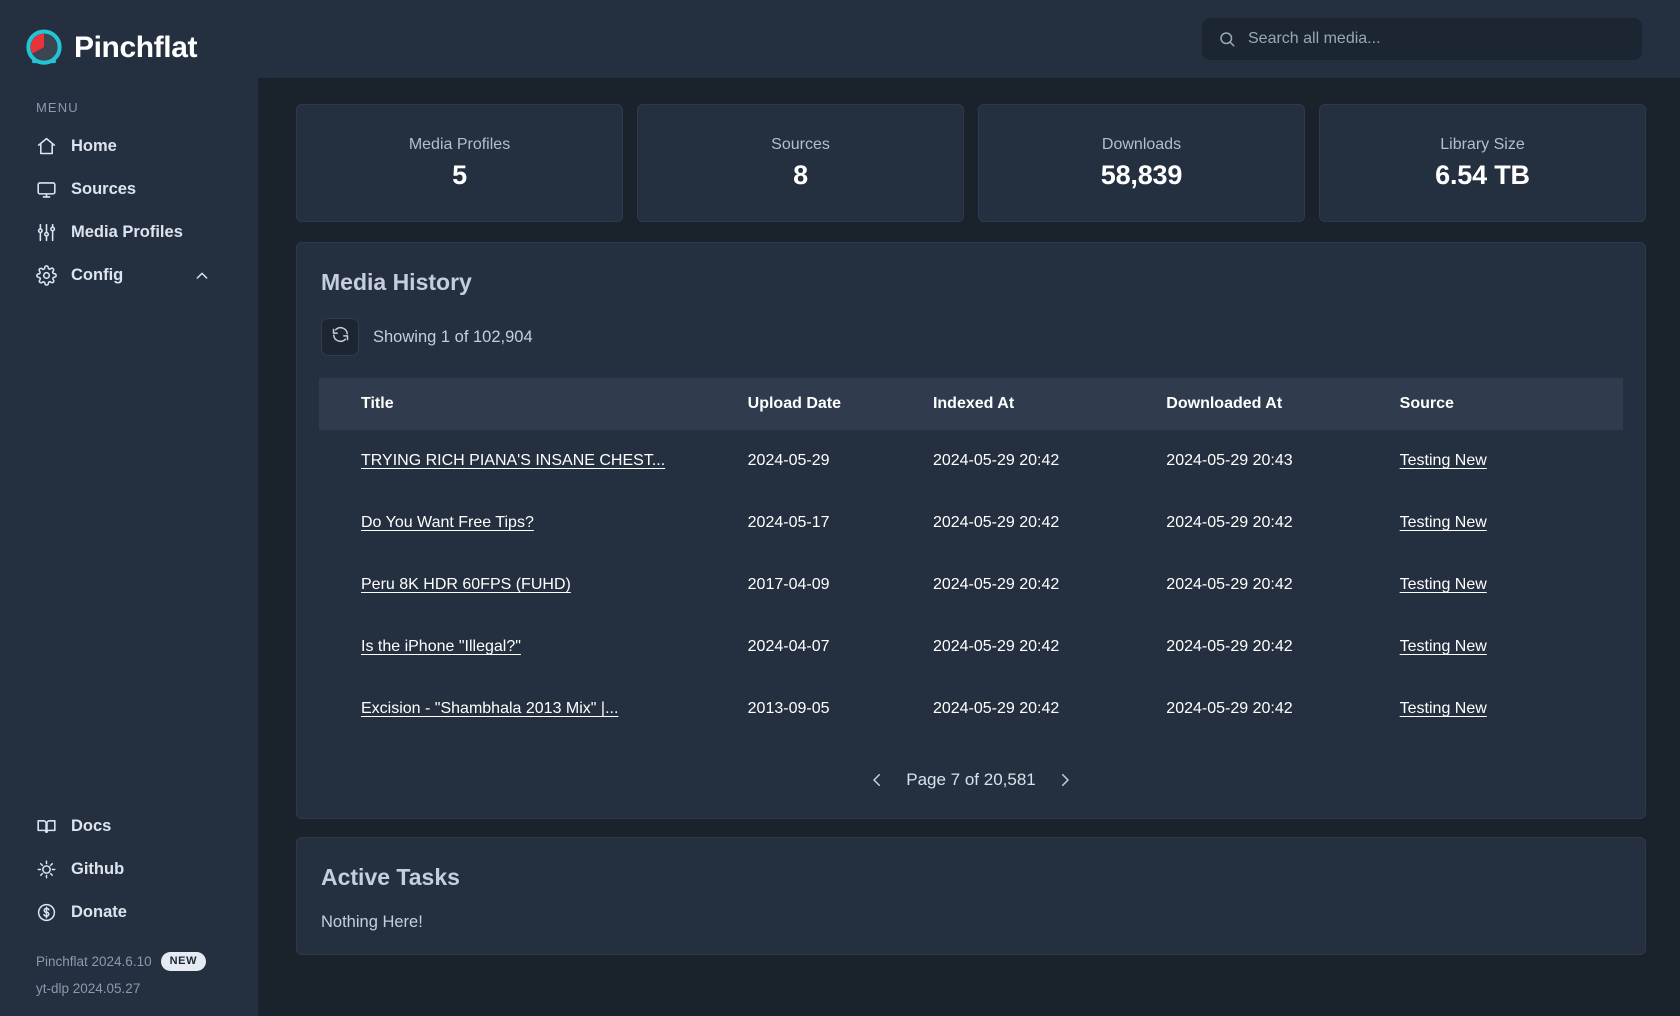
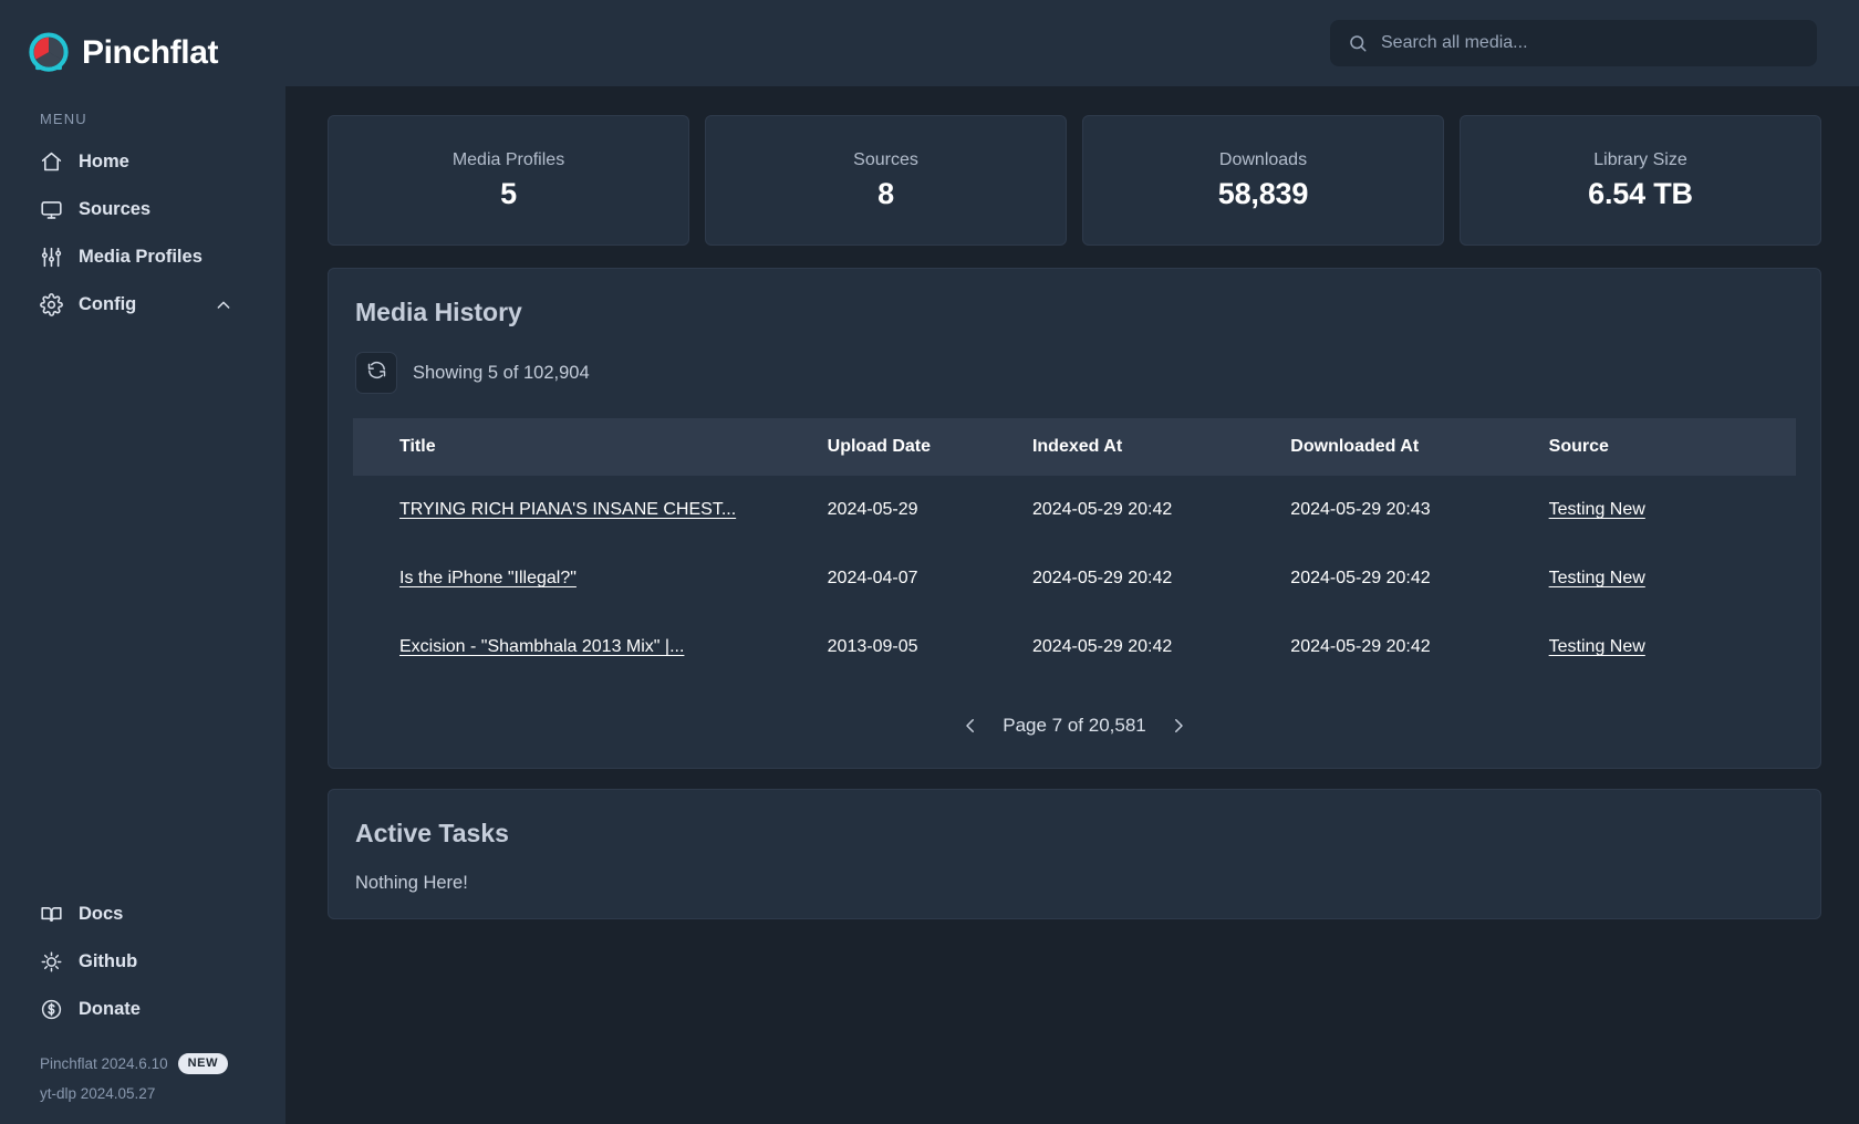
  Pinchflat
  MENU
  Home
  Sources
  Media Profiles
  Config
  Docs
  Github
  Donate
  Pinchflat 2024.6.10
  NEW
  yt-dlp 2024.05.27
  Search all media...
  Media Profiles
  5
  Sources
  8
  Downloads
  58,839
  Library Size
  6.54 TB
  Media History
- Showing 1 of 102,904
+ Showing 5 of 102,904
  Title	Upload Date	Indexed At	Downloaded At	Source
  TRYING RICH PIANA'S INSANE CHEST...	2024-05-29	2024-05-29 20:42	2024-05-29 20:43	Testing New
- Do You Want Free Tips?	2024-05-17	2024-05-29 20:42	2024-05-29 20:42	Testing New
- Peru 8K HDR 60FPS (FUHD)	2017-04-09	2024-05-29 20:42	2024-05-29 20:42	Testing New
  Is the iPhone "Illegal?"	2024-04-07	2024-05-29 20:42	2024-05-29 20:42	Testing New
  Excision - "Shambhala 2013 Mix" |...	2013-09-05	2024-05-29 20:42	2024-05-29 20:42	Testing New
  Page 7 of 20,581
  Active Tasks
  Nothing Here!
